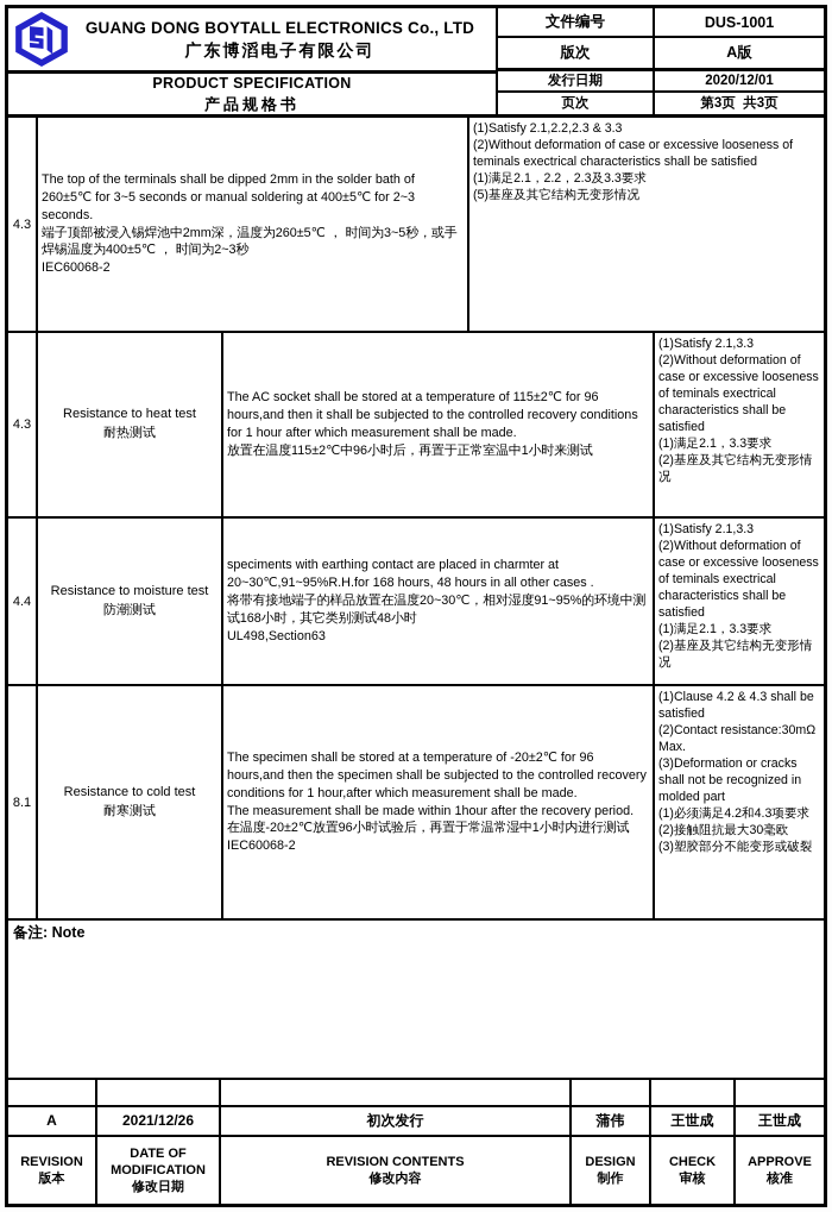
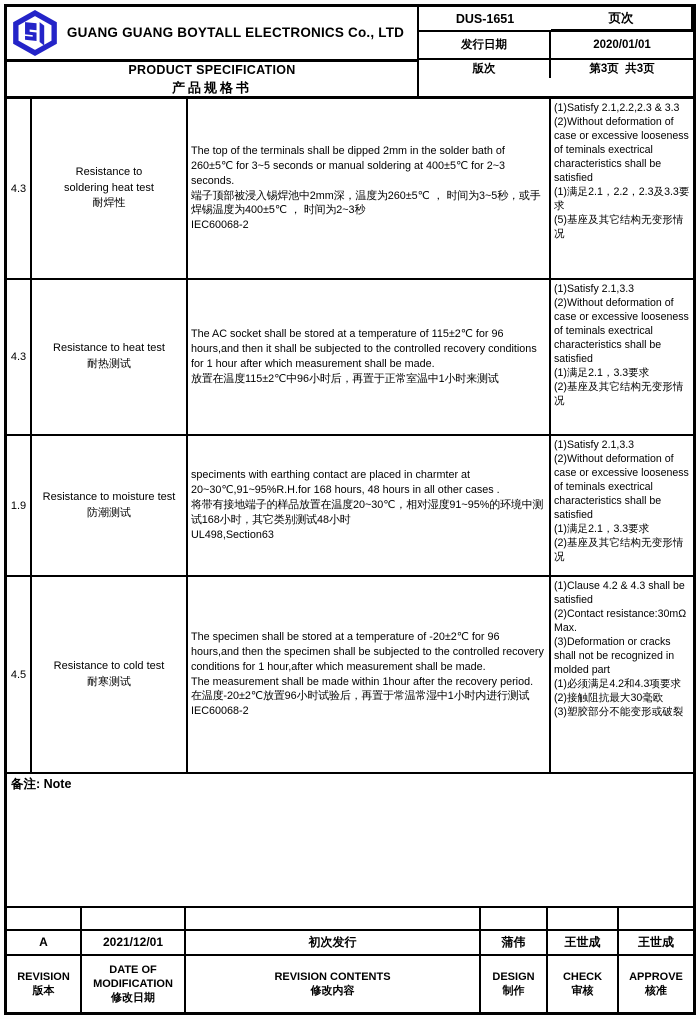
- GUANG DONG BOYTALL ELECTRONICS Co., LTD
+ GUANG GUANG BOYTALL ELECTRONICS Co., LTD
- 广东博滔电子有限公司
  PRODUCT SPECIFICATION
  产品规格书
- 文件编号
- DUS-1001
+ DUS-1651
- 版次
+ 页次
- A版
  发行日期
- 2020/12/01
+ 2020/01/01
- 页次
+ 版次
  第3页 共3页
  4.3
+ Resistance to
+ soldering heat test
+ 耐焊性
  The top of the terminals shall be dipped 2mm in the solder bath of 260±5℃ for 3~5 seconds or manual soldering at 400±5℃ for 2~3 seconds.
  端子顶部被浸入锡焊池中2mm深，温度为260±5℃ ， 时间为3~5秒，或手焊锡温度为400±5℃ ， 时间为2~3秒
  IEC60068-2
  (1)Satisfy 2.1,2.2,2.3 & 3.3
  (2)Without deformation of case or excessive looseness of teminals exectrical characteristics shall be satisfied
  (1)满足2.1，2.2，2.3及3.3要求
  (5)基座及其它结构无变形情况
  4.3
  Resistance to heat test
  耐热测试
  The AC socket shall be stored at a temperature of 115±2℃ for 96 hours,and then it shall be subjected to the controlled recovery conditions for 1 hour after which measurement shall be made.
  放置在温度115±2℃中96小时后，再置于正常室温中1小时来测试
  (1)Satisfy 2.1,3.3
  (2)Without deformation of case or excessive looseness of teminals exectrical characteristics shall be satisfied
  (1)满足2.1，3.3要求
  (2)基座及其它结构无变形情况
- 4.4
+ 1.9
  Resistance to moisture test
  防潮测试
  speciments with earthing contact are placed in charmter at 20~30℃,91~95%R.H.for 168 hours, 48 hours in all other cases .
  将带有接地端子的样品放置在温度20~30℃，相对湿度91~95%的环境中测试168小时，其它类别测试48小时
  UL498,Section63
  (1)Satisfy 2.1,3.3
  (2)Without deformation of case or excessive looseness of teminals exectrical characteristics shall be satisfied
  (1)满足2.1，3.3要求
  (2)基座及其它结构无变形情况
- 8.1
+ 4.5
  Resistance to cold test
  耐寒测试
  The specimen shall be stored at a temperature of -20±2℃ for 96 hours,and then the specimen shall be subjected to the controlled recovery conditions for 1 hour,after which measurement shall be made.
  The measurement shall be made within 1hour after the recovery period.
  在温度-20±2℃放置96小时试验后，再置于常温常湿中1小时内进行测试
  IEC60068-2
  (1)Clause 4.2 & 4.3 shall be satisfied
  (2)Contact resistance:30mΩ Max.
  (3)Deformation or cracks shall not be recognized in molded part
  (1)必须满足4.2和4.3项要求
  (2)接触阻抗最大30毫欧
  (3)塑胶部分不能变形或破裂
  备注: Note
  A
- 2021/12/26
+ 2021/12/01
  初次发行
  蒲伟
  王世成
  王世成
  REVISION
  版本
  DATE OF
  MODIFICATION
  修改日期
  REVISION CONTENTS
  修改内容
  DESIGN
  制作
  CHECK
  审核
  APPROVE
  核准
